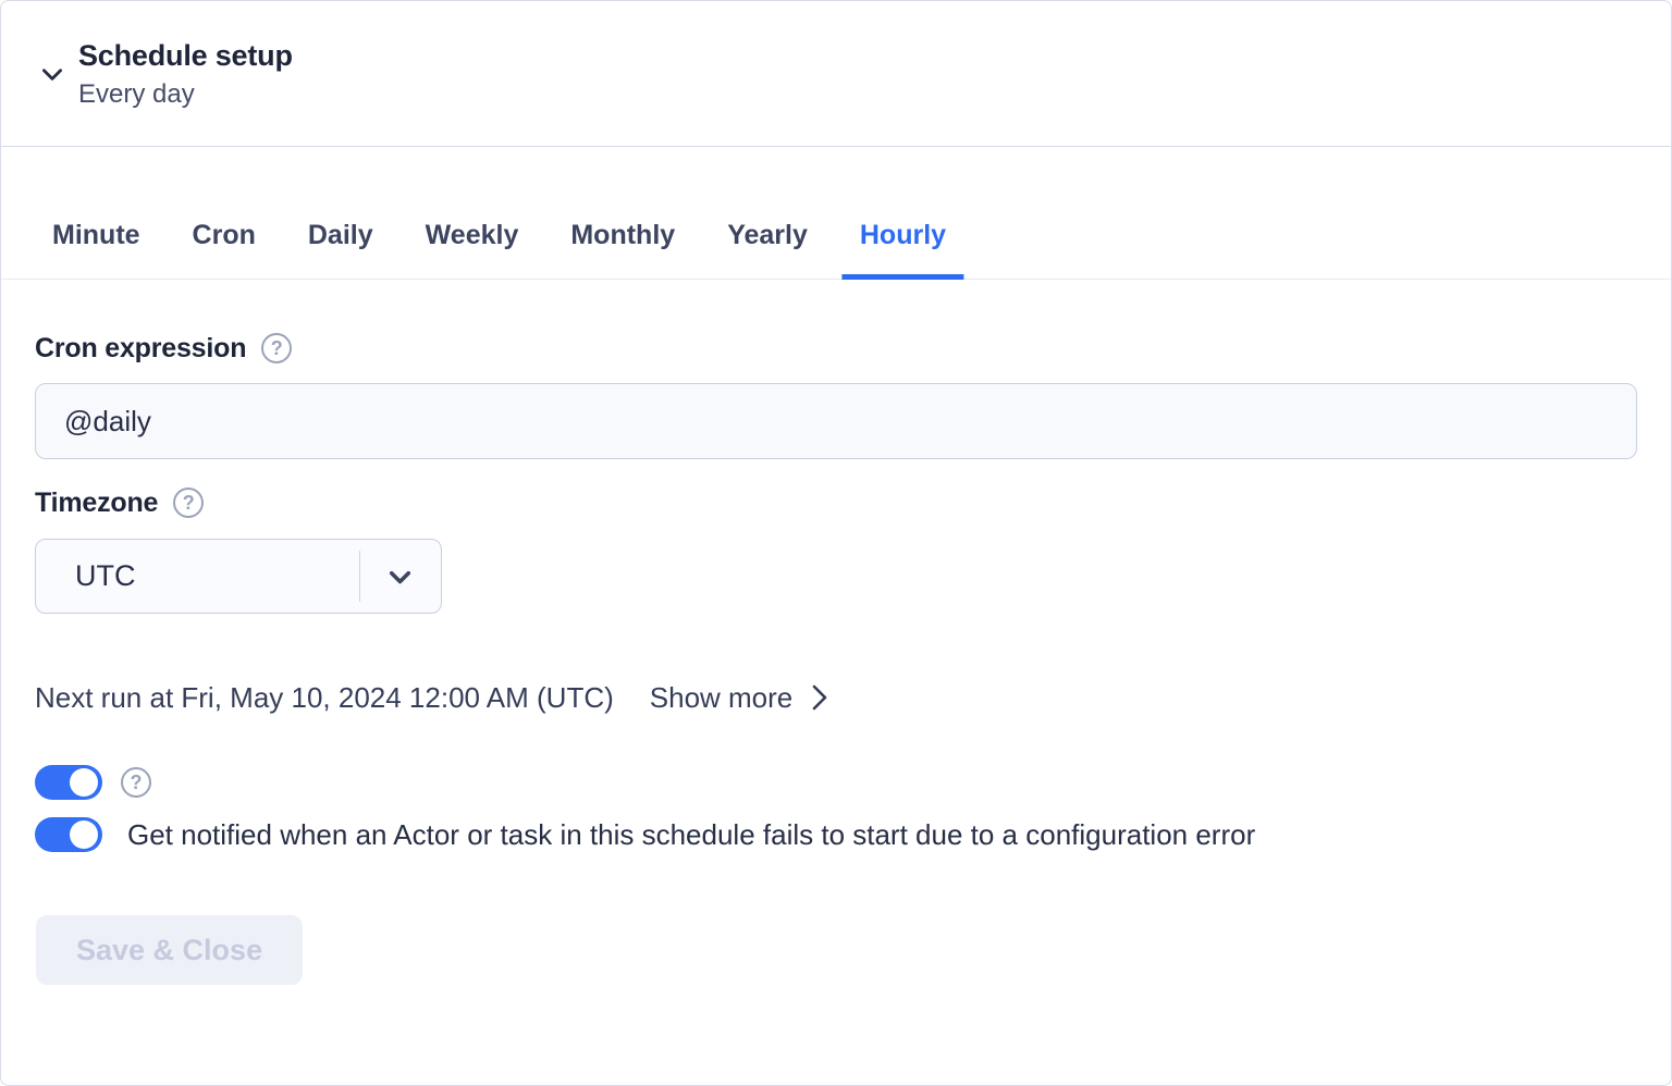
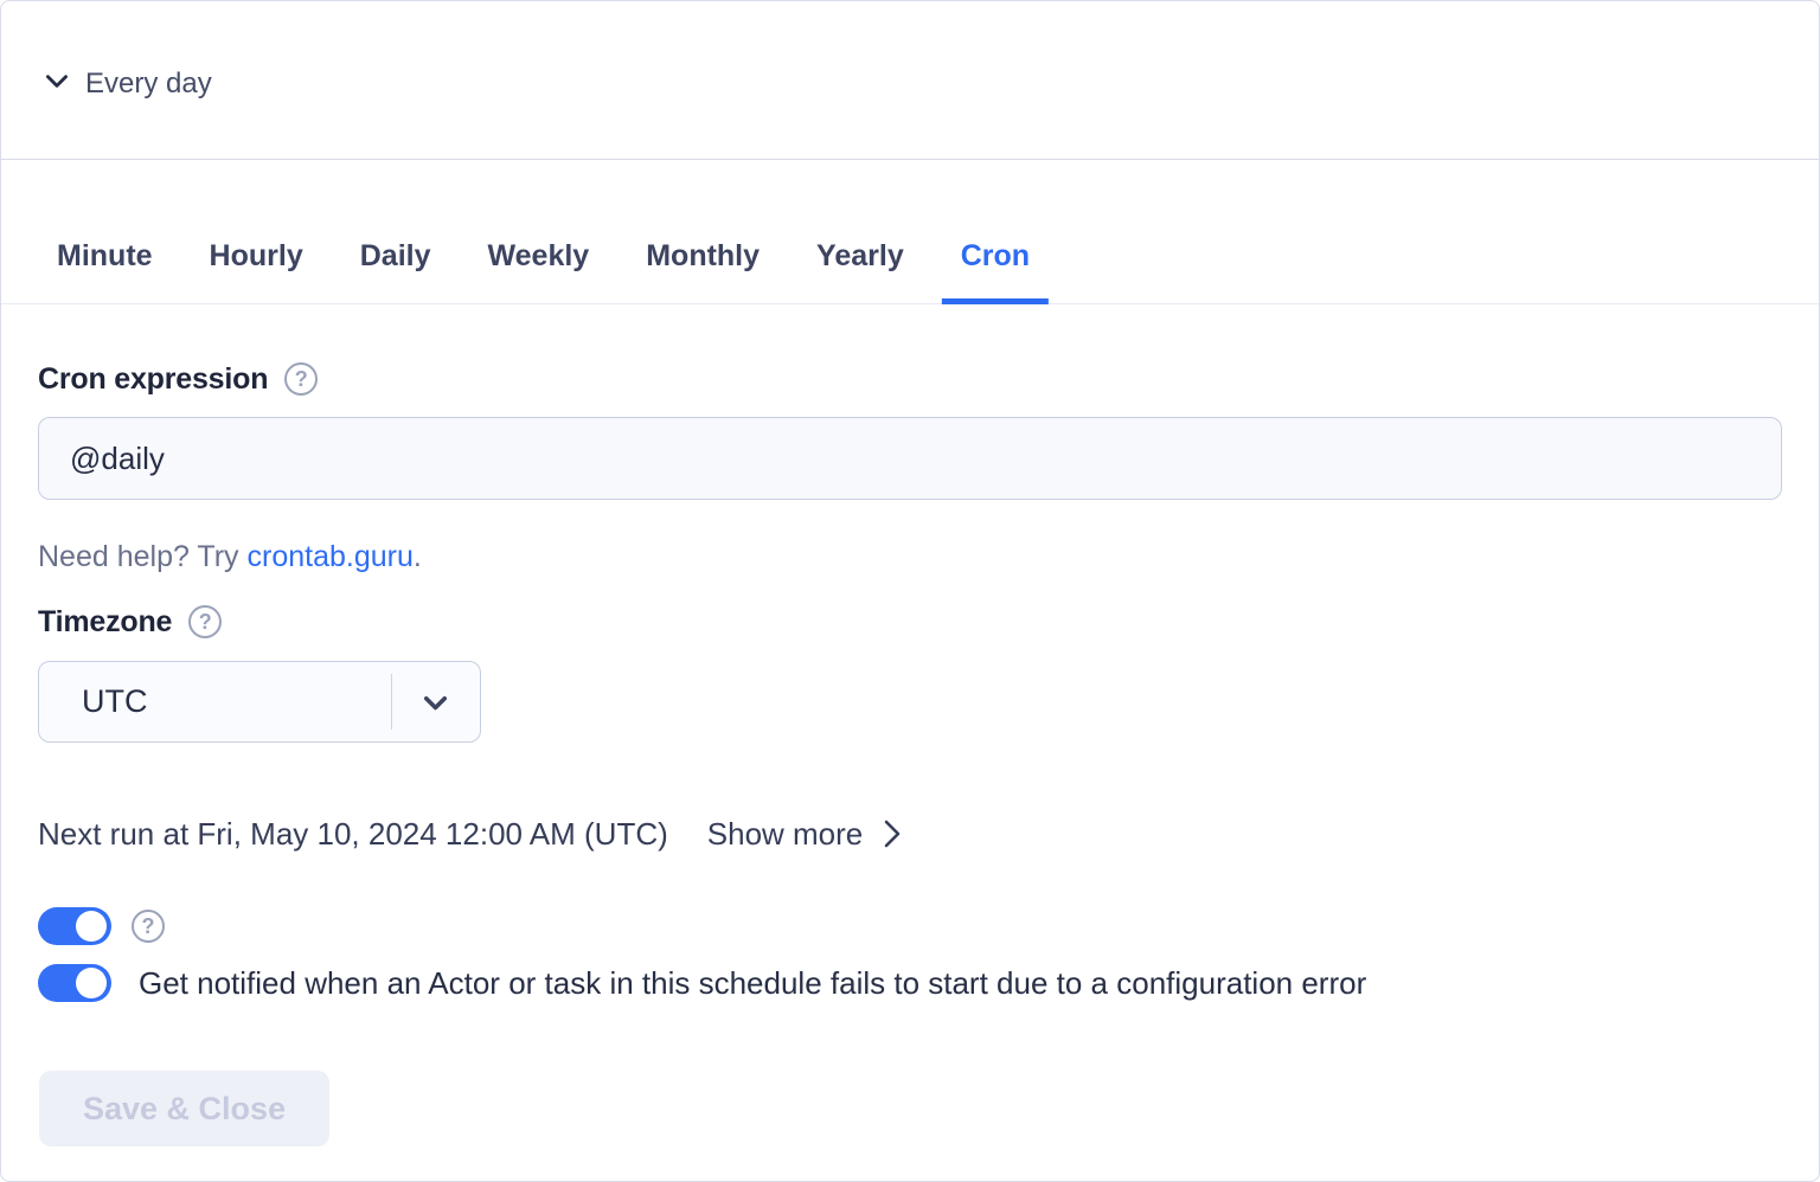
- Schedule setup
  Every day
  Minute
- Cron
+ Hourly
  Daily
  Weekly
  Monthly
  Yearly
- Hourly
+ Cron
  Cron expression
  ?
  @daily
+ Need help? Try crontab.guru.
  Timezone
  ?
  UTC
  Next run at Fri, May 10, 2024 12:00 AM (UTC)
  Show more
  ?
  Get notified when an Actor or task in this schedule fails to start due to a configuration error
  Save & Close
